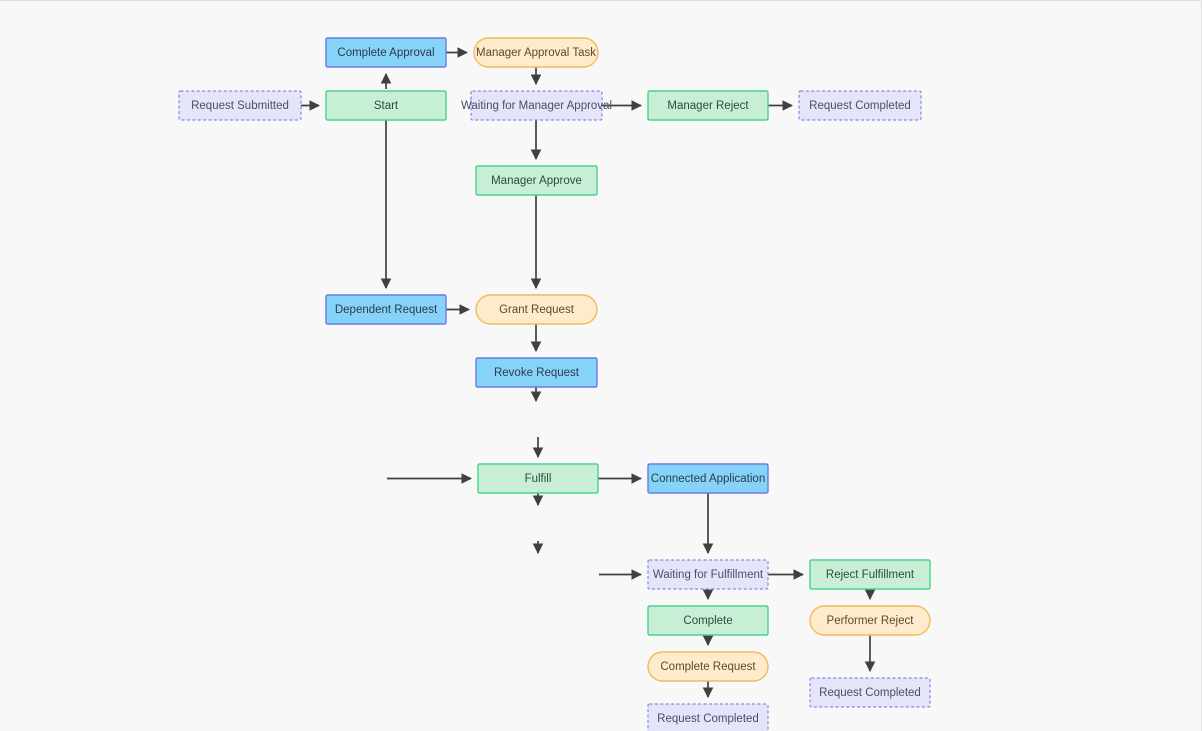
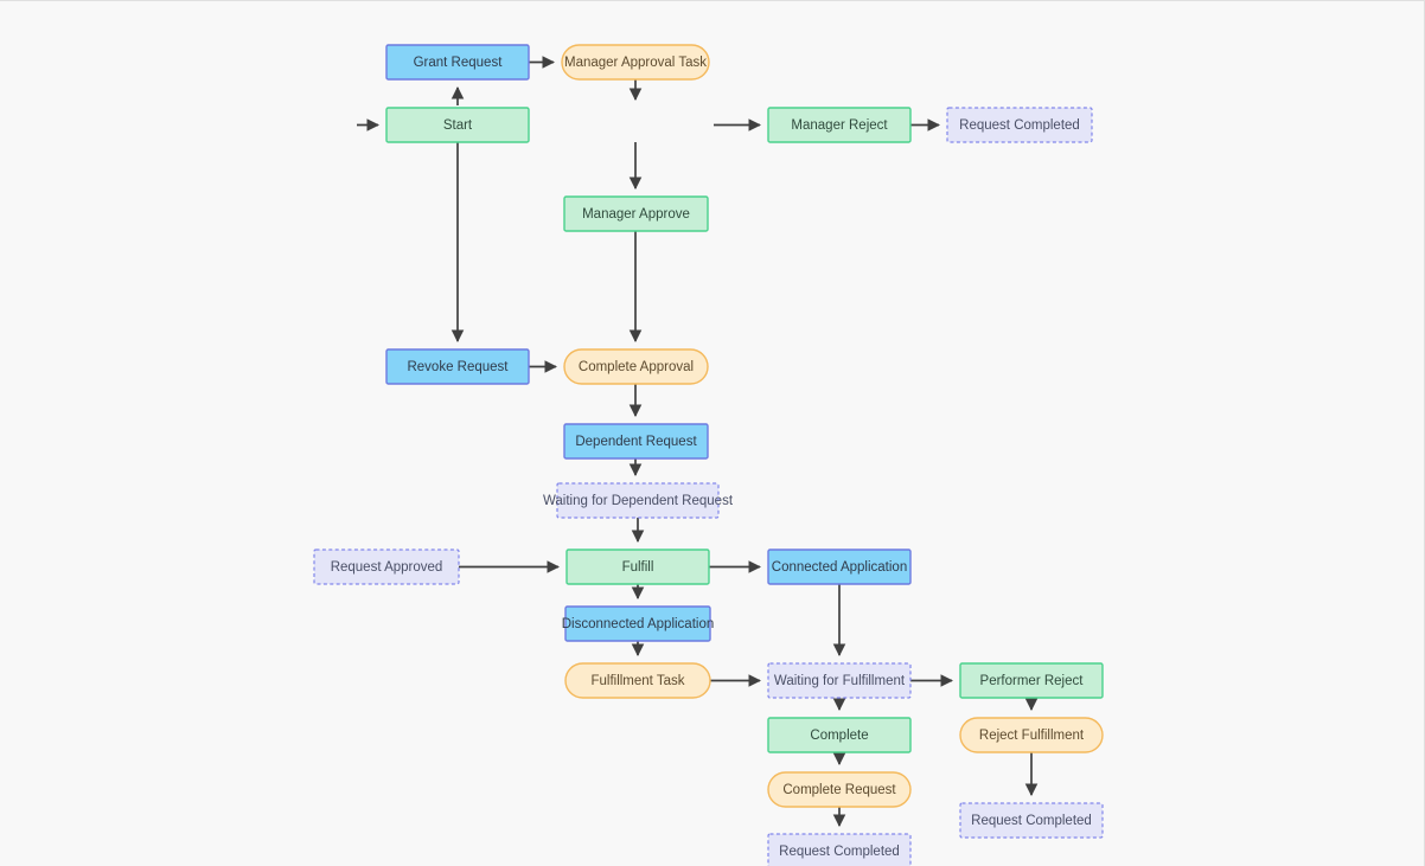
- Complete Approval
+ Grant Request
  Manager Approval Task
- Request Submitted
  Start
- Waiting for Manager Approval
  Manager Reject
  Request Completed
  Manager Approve
- Dependent Request
+ Revoke Request
- Grant Request
+ Complete Approval
- Revoke Request
+ Dependent Request
+ Waiting for Dependent Request
+ Request Approved
  Fulfill
  Connected Application
+ Disconnected Application
+ Fulfillment Task
  Waiting for Fulfillment
- Reject Fulfillment
+ Performer Reject
  Complete
- Performer Reject
+ Reject Fulfillment
  Complete Request
  Request Completed
  Request Completed
